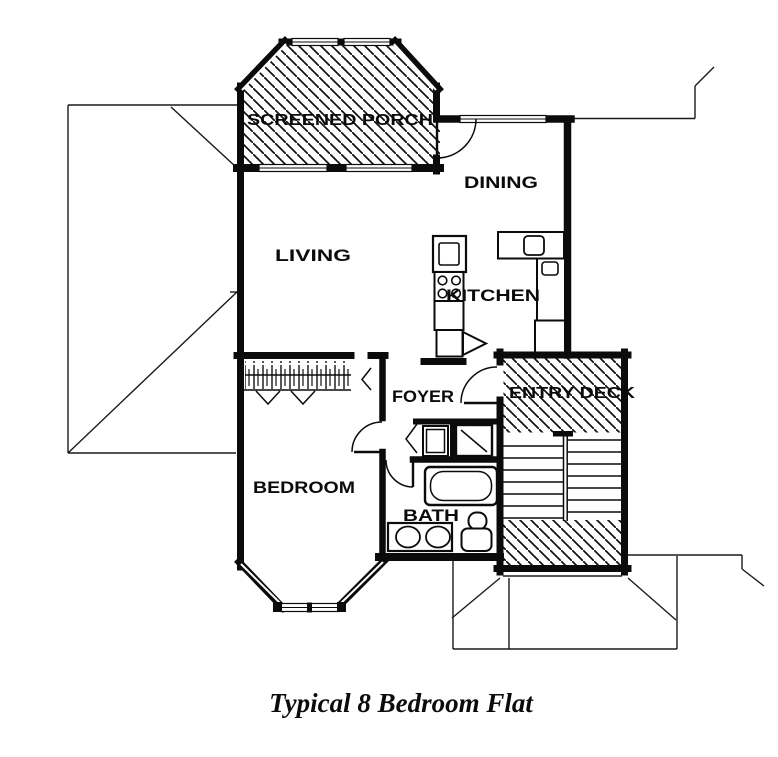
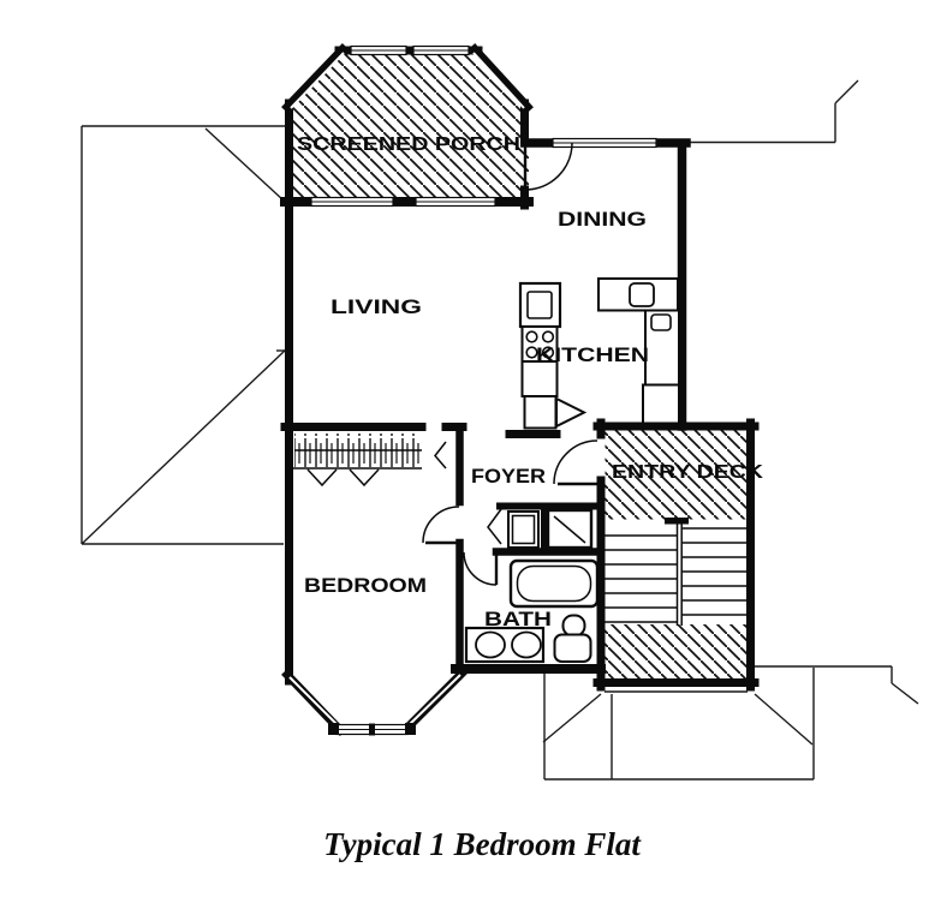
  SCREENED PORCH
  DINING
  LIVING
  KITCHEN
  FOYER
  ENTRY DECK
  BEDROOM
  BATH
- Typical 8 Bedroom Flat
+ Typical 1 Bedroom Flat
